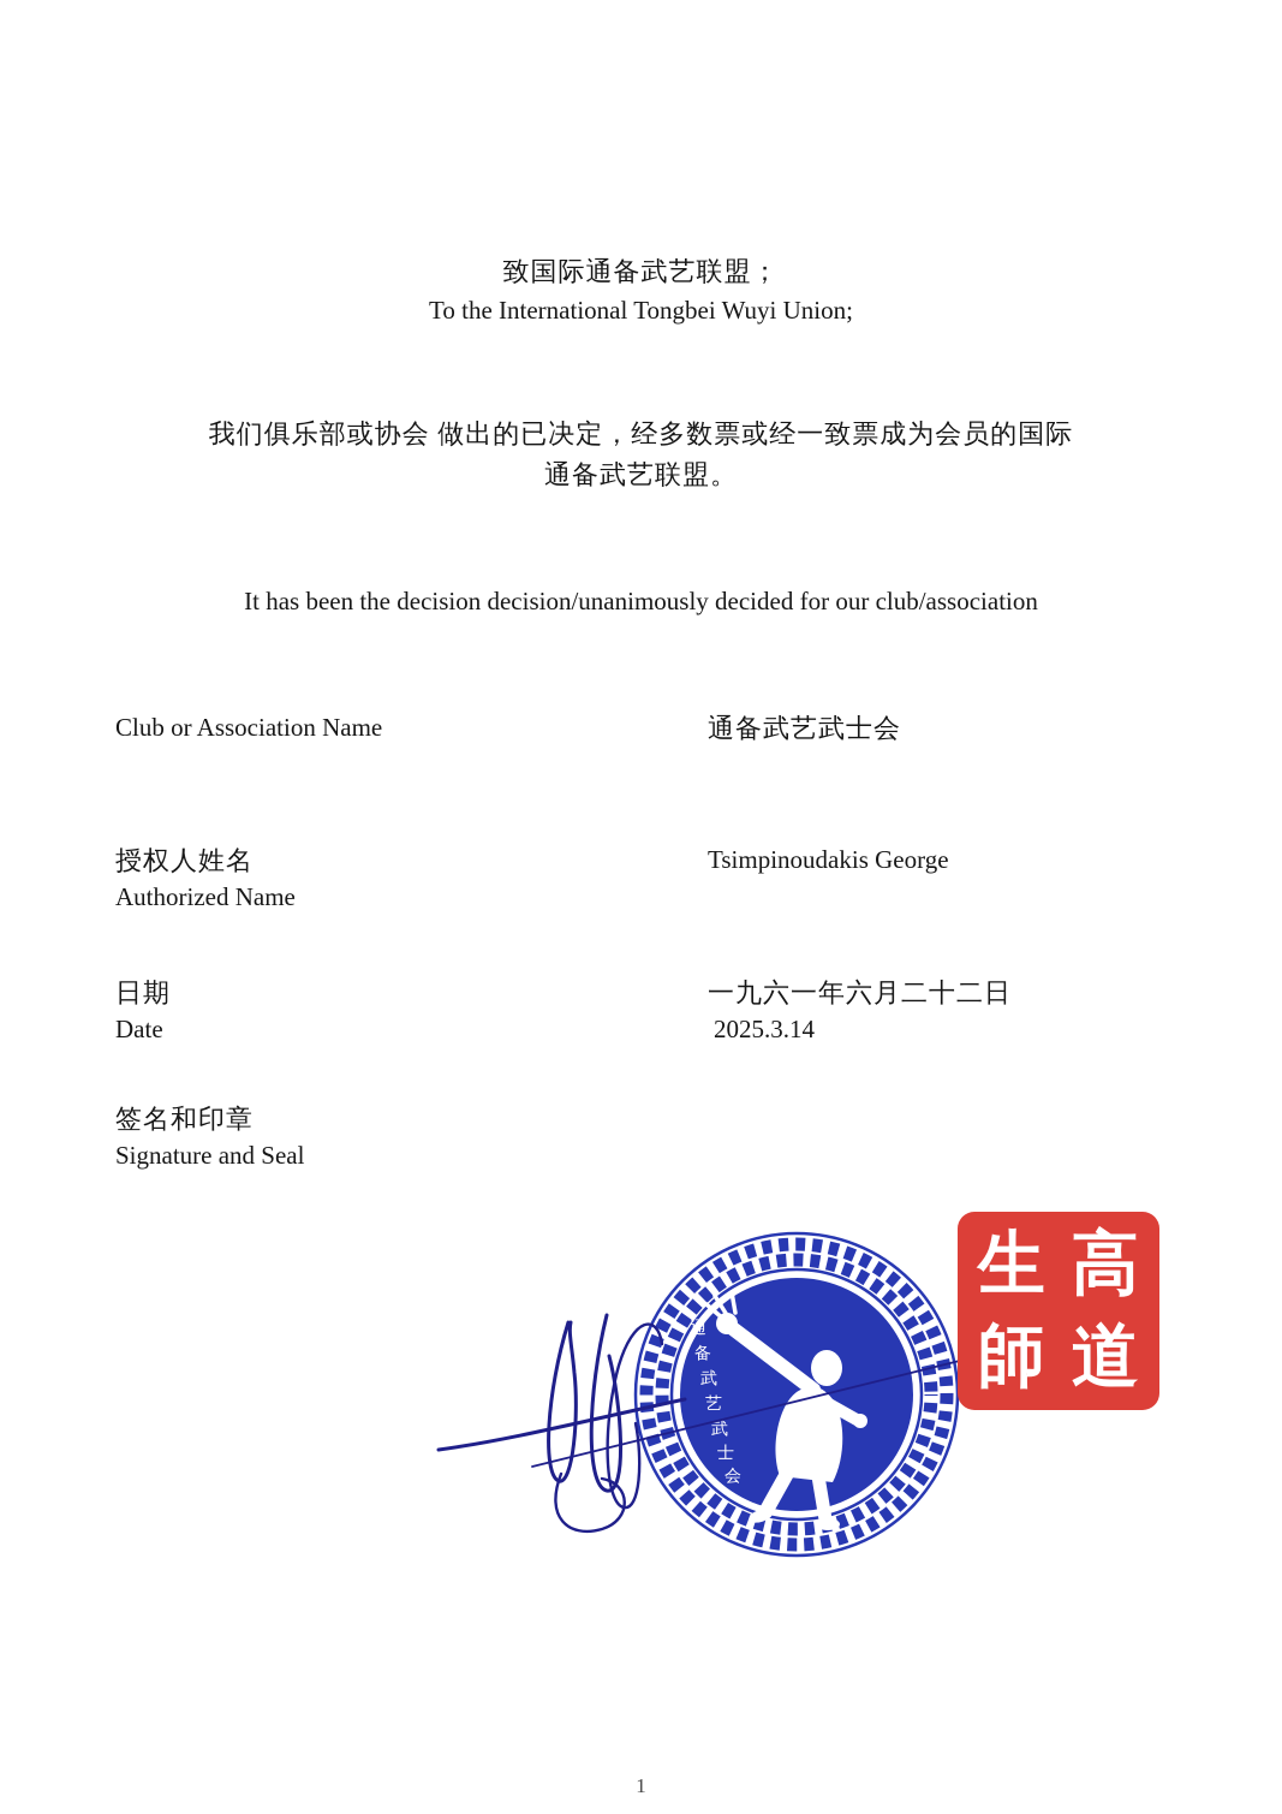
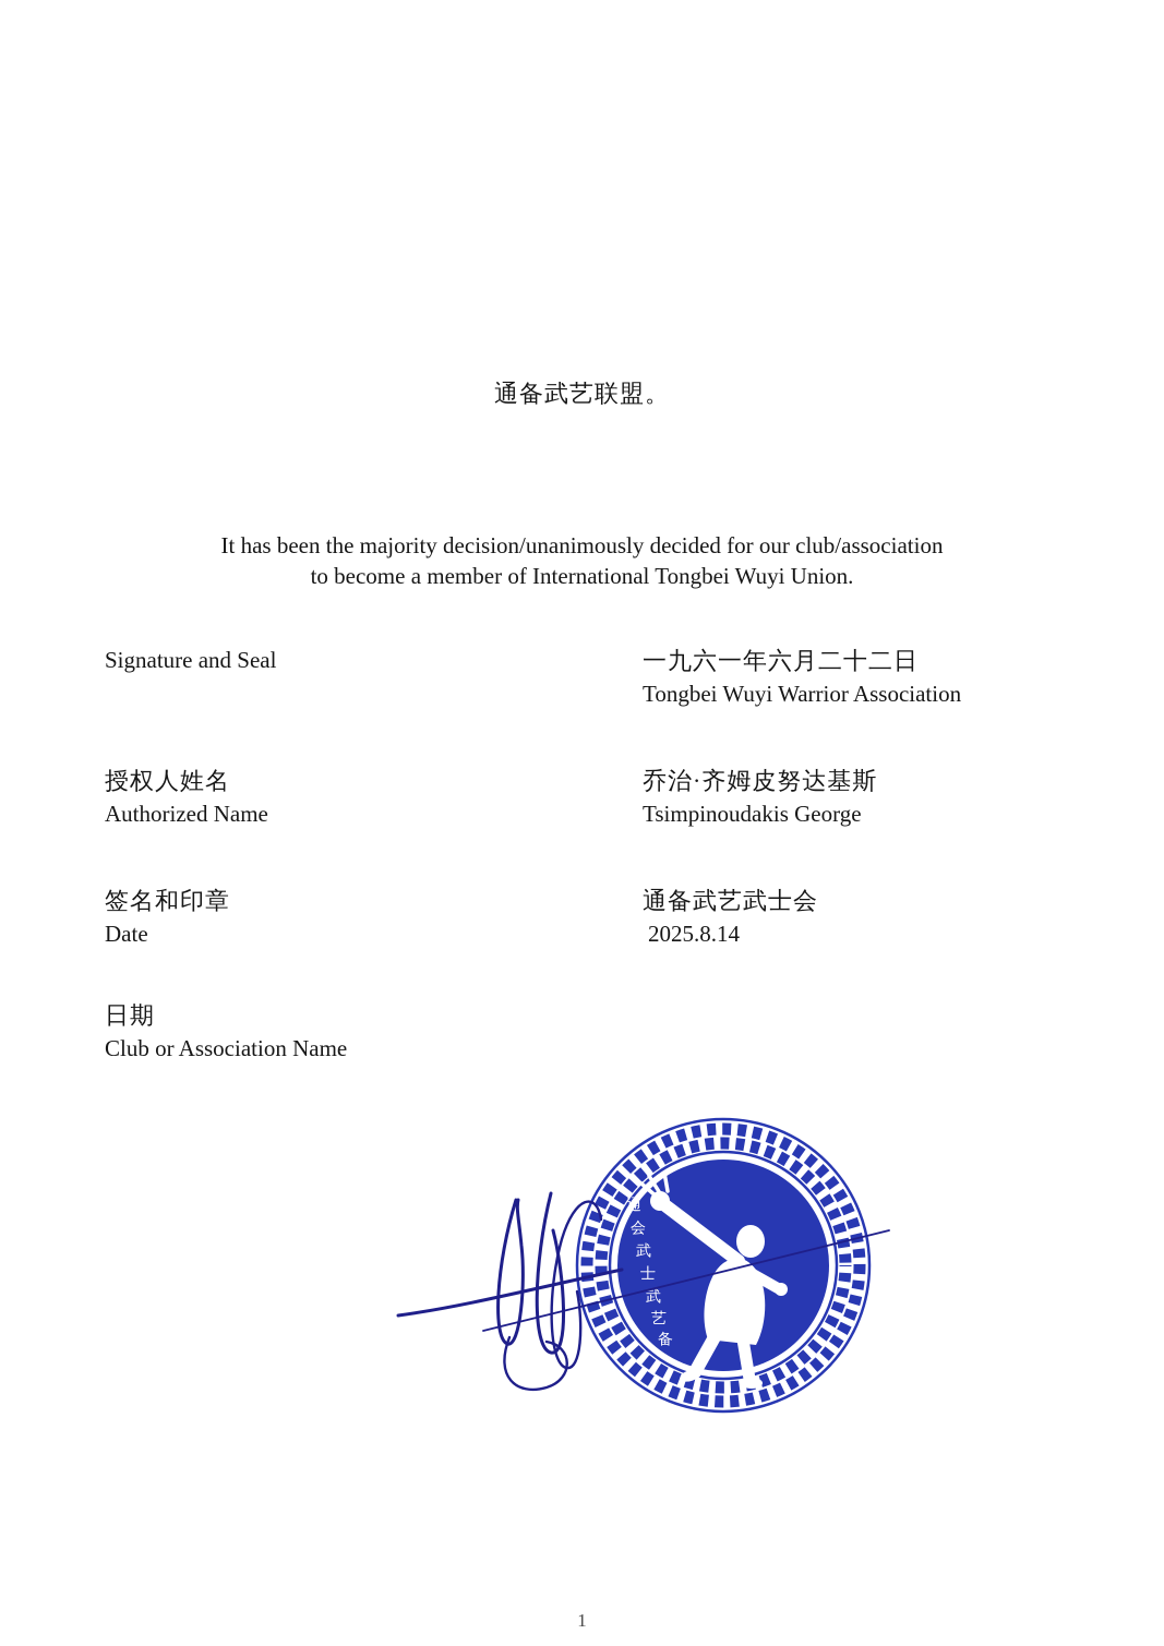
- 致国际通备武艺联盟；
- To the International Tongbei Wuyi Union;
- 我们俱乐部或协会 做出的已决定，经多数票或经一致票成为会员的国际
  通备武艺联盟。
- It has been the decision decision/unanimously decided for our club/association
+ It has been the majority decision/unanimously decided for our club/association
+ to become a member of International Tongbei Wuyi Union.
- Club or Association Name
+ Signature and Seal
- 通备武艺武士会
+ 一九六一年六月二十二日
+ Tongbei Wuyi Warrior Association
  授权人姓名
  Authorized Name
+ 乔治·齐姆皮努达基斯
  Tsimpinoudakis George
- 日期
+ 签名和印章
  Date
- 一九六一年六月二十二日
+ 通备武艺武士会
- 2025.3.14
+ 2025.8.14
- 签名和印章
+ 日期
- Signature and Seal
+ Club or Association Name
  通
- 备
+ 会
  武
- 艺
+ 士
  武
- 士
+ 艺
- 会
+ 备
- 生
- 高
- 師
- 道
  1
